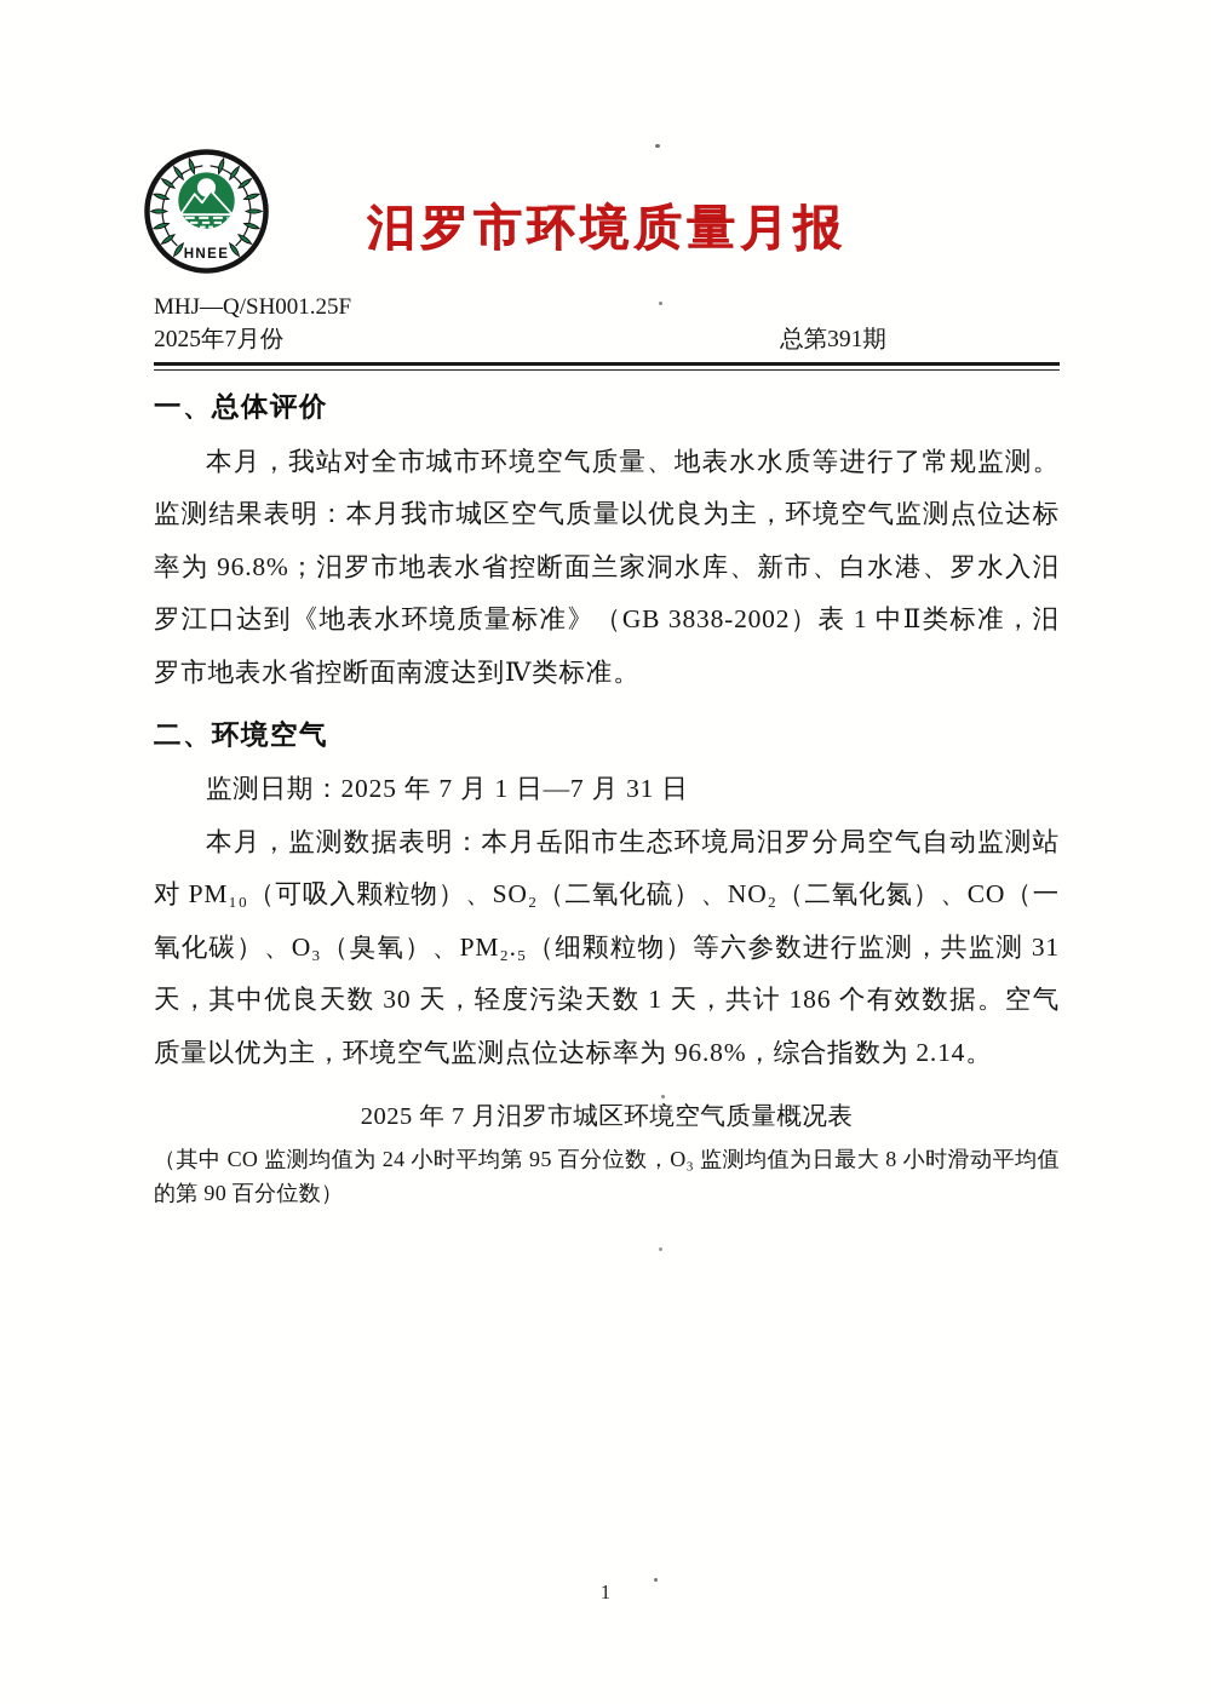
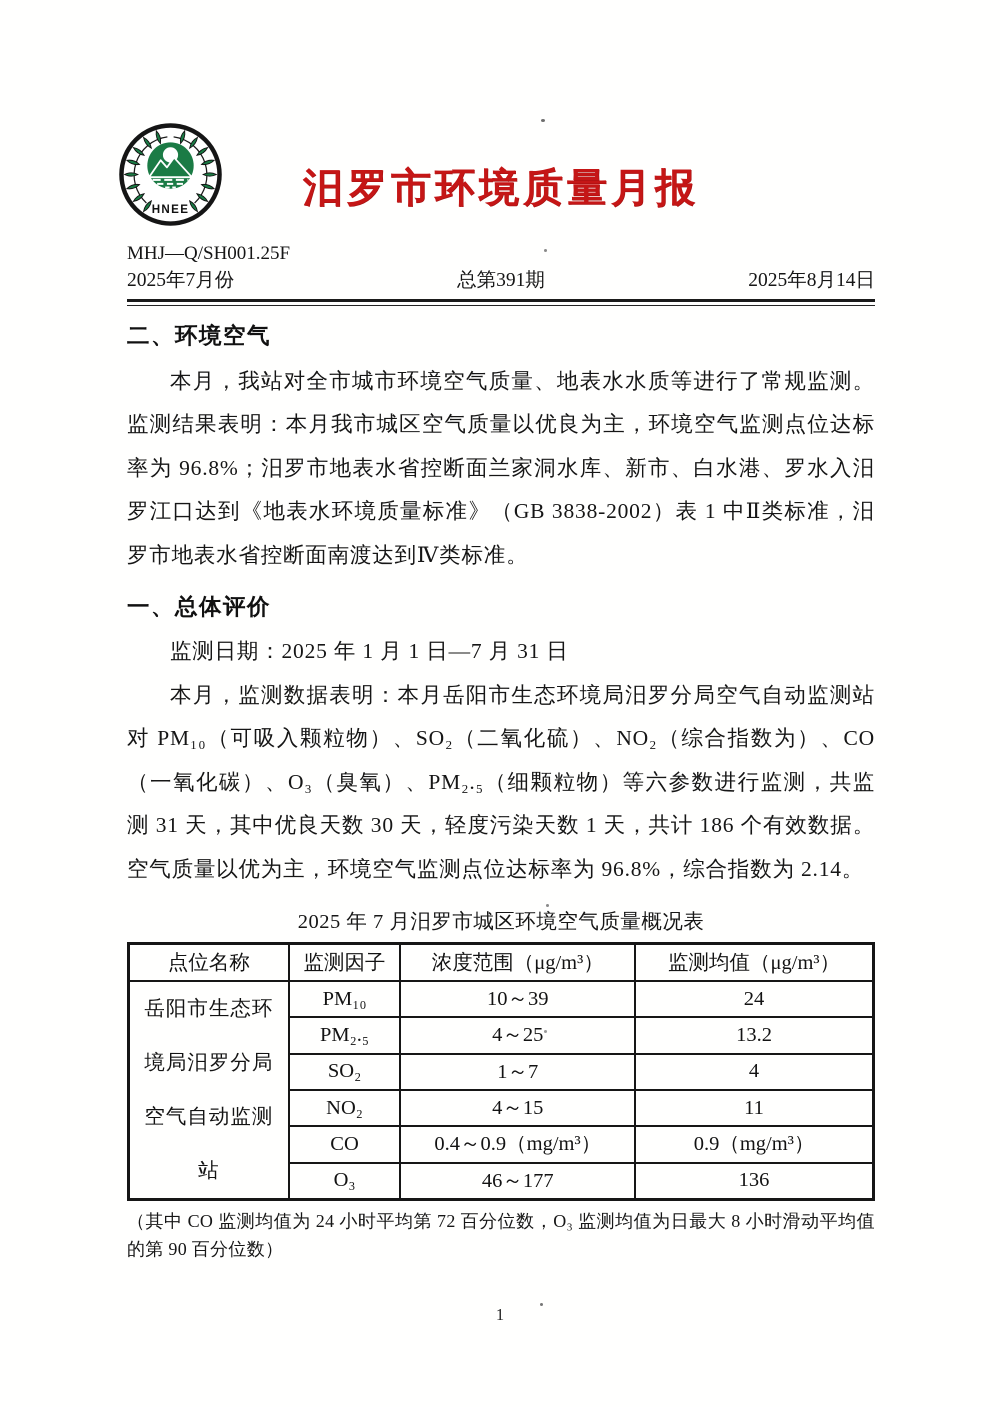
  HNEE
  汨罗市环境质量月报
  MHJ—Q/SH001.25F
  2025年7月份
  总第391期
+ 2025年8月14日
- 一、总体评价
+ 二、环境空气
  本月，我站对全市城市环境空气质量、地表水水质等进行了常规监测。监测结果表明：本月我市城区空气质量以优良为主，环境空气监测点位达标率为 96.8%；汨罗市地表水省控断面兰家洞水库、新市、白水港、罗水入汨罗江口达到《地表水环境质量标准》（GB 3838-2002）表 1 中Ⅱ类标准，汨罗市地表水省控断面南渡达到Ⅳ类标准。
- 二、环境空气
+ 一、总体评价
- 监测日期：2025 年 7 月 1 日—7 月 31 日
+ 监测日期：2025 年 1 月 1 日—7 月 31 日
- 本月，监测数据表明：本月岳阳市生态环境局汨罗分局空气自动监测站对 PM₁₀（可吸入颗粒物）、SO₂（二氧化硫）、NO₂（二氧化氮）、CO（一氧化碳）、O₃（臭氧）、PM₂.₅（细颗粒物）等六参数进行监测，共监测 31 天，其中优良天数 30 天，轻度污染天数 1 天，共计 186 个有效数据。空气质量以优为主，环境空气监测点位达标率为 96.8%，综合指数为 2.14。
+ 本月，监测数据表明：本月岳阳市生态环境局汨罗分局空气自动监测站对 PM₁₀（可吸入颗粒物）、SO₂（二氧化硫）、NO₂（综合指数为）、CO（一氧化碳）、O₃（臭氧）、PM₂.₅（细颗粒物）等六参数进行监测，共监测 31 天，其中优良天数 30 天，轻度污染天数 1 天，共计 186 个有效数据。空气质量以优为主，环境空气监测点位达标率为 96.8%，综合指数为 2.14。
  2025 年 7 月汨罗市城区环境空气质量概况表
+ 点位名称	监测因子	浓度范围（μg/m³）	监测均值（μg/m³）
+ 岳阳市生态环境局汨罗分局空气自动监测站	PM₁₀	10～39	24
+ PM₂.₅	4～25	13.2
+ SO₂	1～7	4
+ NO₂	4～15	11
+ CO	0.4～0.9（mg/m³）	0.9（mg/m³）
+ O₃	46～177	136
- （其中 CO 监测均值为 24 小时平均第 95 百分位数，O₃ 监测均值为日最大 8 小时滑动平均值的第 90 百分位数）
+ （其中 CO 监测均值为 24 小时平均第 72 百分位数，O₃ 监测均值为日最大 8 小时滑动平均值的第 90 百分位数）
  1
